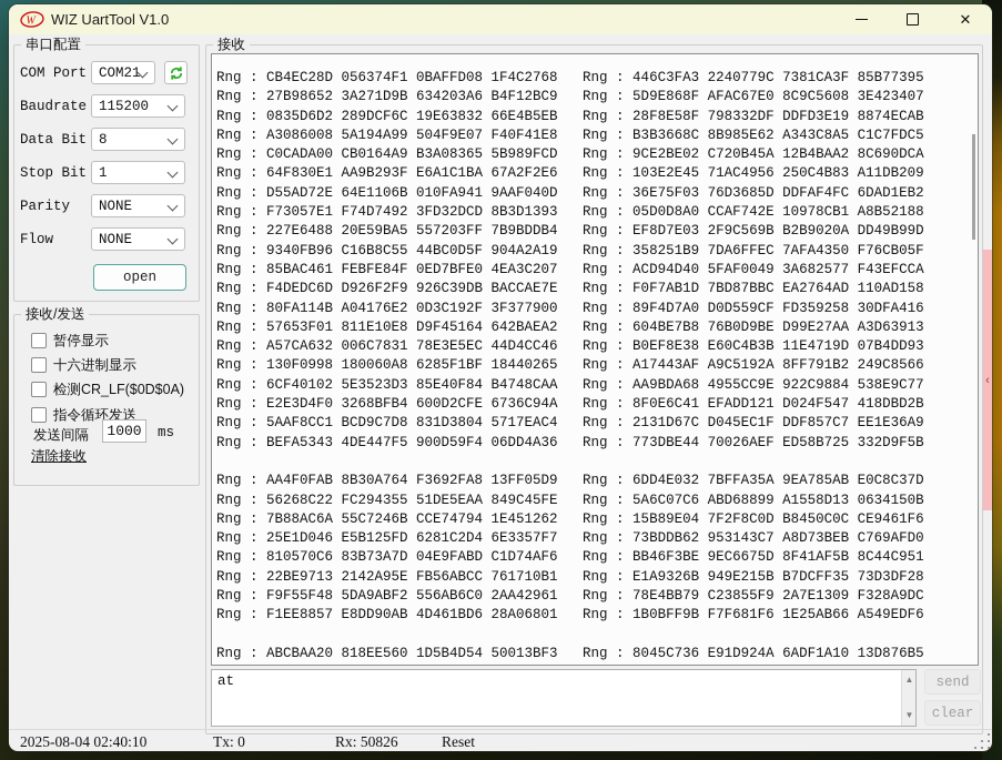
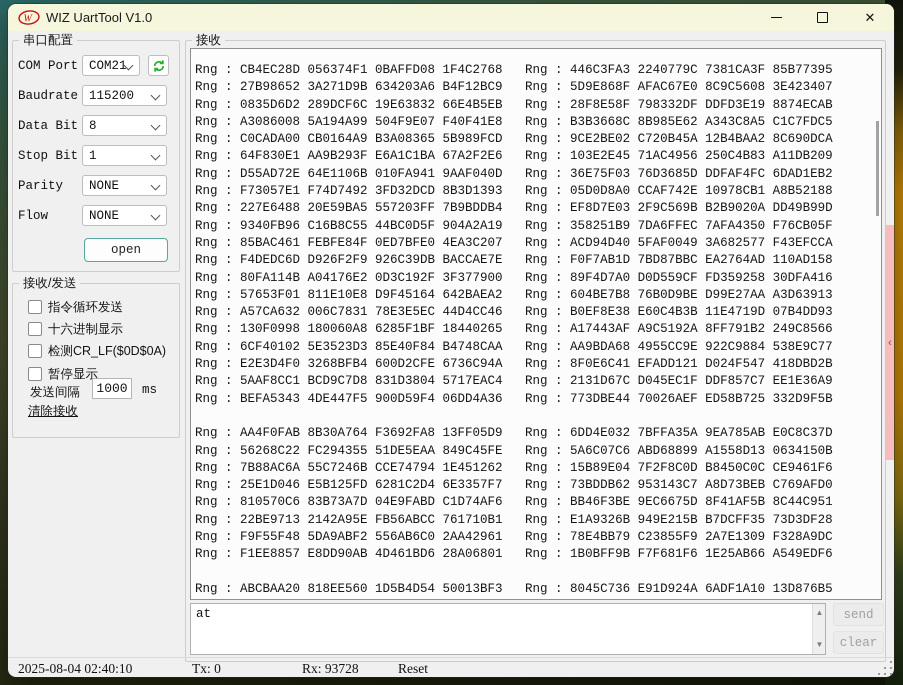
  W
  WIZ UartTool V1.0
  ✕
  串口配置
  COM Port
  COM21
  Baudrate
  115200
  Data Bit
  8
  Stop Bit
  1
  Parity
  NONE
  Flow
  NONE
  open
  接收/发送
- 暂停显示
+ 指令循环发送
  十六进制显示
  检测CR_LF($0D$0A)
- 指令循环发送
+ 暂停显示
  发送间隔
  1000
  ms
  清除接收
  接收
  Rng : CB4EC28D 056374F1 0BAFFD08 1F4C2768 Rng : 446C3FA3 2240779C 7381CA3F 85B77395
  Rng : 27B98652 3A271D9B 634203A6 B4F12BC9 Rng : 5D9E868F AFAC67E0 8C9C5608 3E423407
  Rng : 0835D6D2 289DCF6C 19E63832 66E4B5EB Rng : 28F8E58F 798332DF DDFD3E19 8874ECAB
  Rng : A3086008 5A194A99 504F9E07 F40F41E8 Rng : B3B3668C 8B985E62 A343C8A5 C1C7FDC5
  Rng : C0CADA00 CB0164A9 B3A08365 5B989FCD Rng : 9CE2BE02 C720B45A 12B4BAA2 8C690DCA
  Rng : 64F830E1 AA9B293F E6A1C1BA 67A2F2E6 Rng : 103E2E45 71AC4956 250C4B83 A11DB209
  Rng : D55AD72E 64E1106B 010FA941 9AAF040D Rng : 36E75F03 76D3685D DDFAF4FC 6DAD1EB2
  Rng : F73057E1 F74D7492 3FD32DCD 8B3D1393 Rng : 05D0D8A0 CCAF742E 10978CB1 A8B52188
  Rng : 227E6488 20E59BA5 557203FF 7B9BDDB4 Rng : EF8D7E03 2F9C569B B2B9020A DD49B99D
  Rng : 9340FB96 C16B8C55 44BC0D5F 904A2A19 Rng : 358251B9 7DA6FFEC 7AFA4350 F76CB05F
  Rng : 85BAC461 FEBFE84F 0ED7BFE0 4EA3C207 Rng : ACD94D40 5FAF0049 3A682577 F43EFCCA
  Rng : F4DEDC6D D926F2F9 926C39DB BACCAE7E Rng : F0F7AB1D 7BD87BBC EA2764AD 110AD158
  Rng : 80FA114B A04176E2 0D3C192F 3F377900 Rng : 89F4D7A0 D0D559CF FD359258 30DFA416
  Rng : 57653F01 811E10E8 D9F45164 642BAEA2 Rng : 604BE7B8 76B0D9BE D99E27AA A3D63913
  Rng : A57CA632 006C7831 78E3E5EC 44D4CC46 Rng : B0EF8E38 E60C4B3B 11E4719D 07B4DD93
  Rng : 130F0998 180060A8 6285F1BF 18440265 Rng : A17443AF A9C5192A 8FF791B2 249C8566
  Rng : 6CF40102 5E3523D3 85E40F84 B4748CAA Rng : AA9BDA68 4955CC9E 922C9884 538E9C77
  Rng : E2E3D4F0 3268BFB4 600D2CFE 6736C94A Rng : 8F0E6C41 EFADD121 D024F547 418DBD2B
  Rng : 5AAF8CC1 BCD9C7D8 831D3804 5717EAC4 Rng : 2131D67C D045EC1F DDF857C7 EE1E36A9
  Rng : BEFA5343 4DE447F5 900D59F4 06DD4A36 Rng : 773DBE44 70026AEF ED58B725 332D9F5B
  Rng : AA4F0FAB 8B30A764 F3692FA8 13FF05D9 Rng : 6DD4E032 7BFFA35A 9EA785AB E0C8C37D
  Rng : 56268C22 FC294355 51DE5EAA 849C45FE Rng : 5A6C07C6 ABD68899 A1558D13 0634150B
  Rng : 7B88AC6A 55C7246B CCE74794 1E451262 Rng : 15B89E04 7F2F8C0D B8450C0C CE9461F6
  Rng : 25E1D046 E5B125FD 6281C2D4 6E3357F7 Rng : 73BDDB62 953143C7 A8D73BEB C769AFD0
  Rng : 810570C6 83B73A7D 04E9FABD C1D74AF6 Rng : BB46F3BE 9EC6675D 8F41AF5B 8C44C951
  Rng : 22BE9713 2142A95E FB56ABCC 761710B1 Rng : E1A9326B 949E215B B7DCFF35 73D3DF28
  Rng : F9F55F48 5DA9ABF2 556AB6C0 2AA42961 Rng : 78E4BB79 C23855F9 2A7E1309 F328A9DC
  Rng : F1EE8857 E8DD90AB 4D461BD6 28A06801 Rng : 1B0BFF9B F7F681F6 1E25AB66 A549EDF6
  Rng : ABCBAA20 818EE560 1D5B4D54 50013BF3 Rng : 8045C736 E91D924A 6ADF1A10 13D876B5
  at
  ▲
  ▼
  send
  clear
  2025-08-04 02:40:10
  Tx: 0
- Rx: 50826
+ Rx: 93728
  Reset
  ‹
